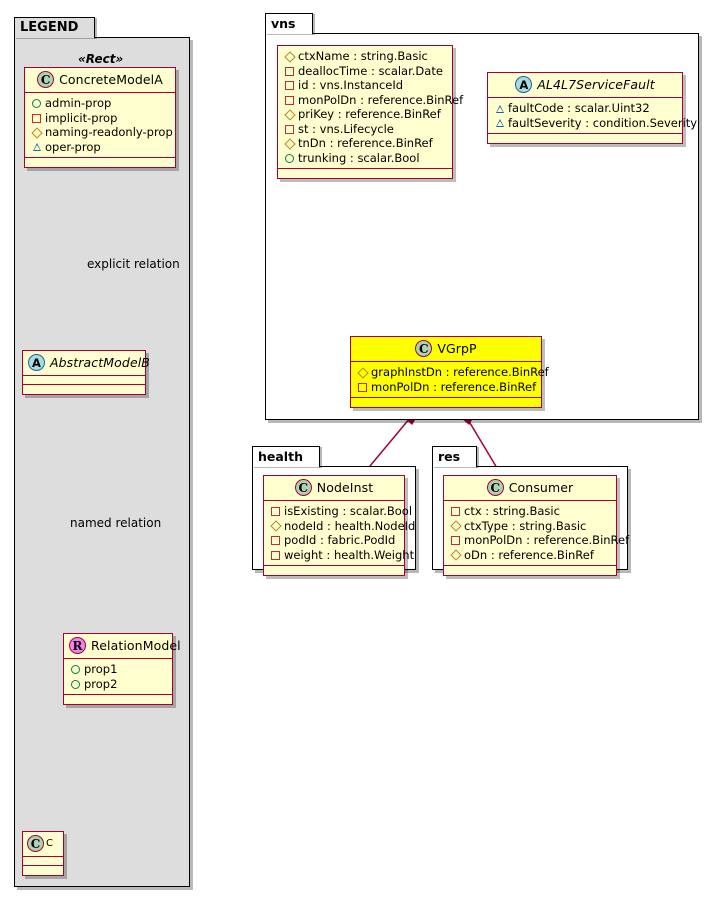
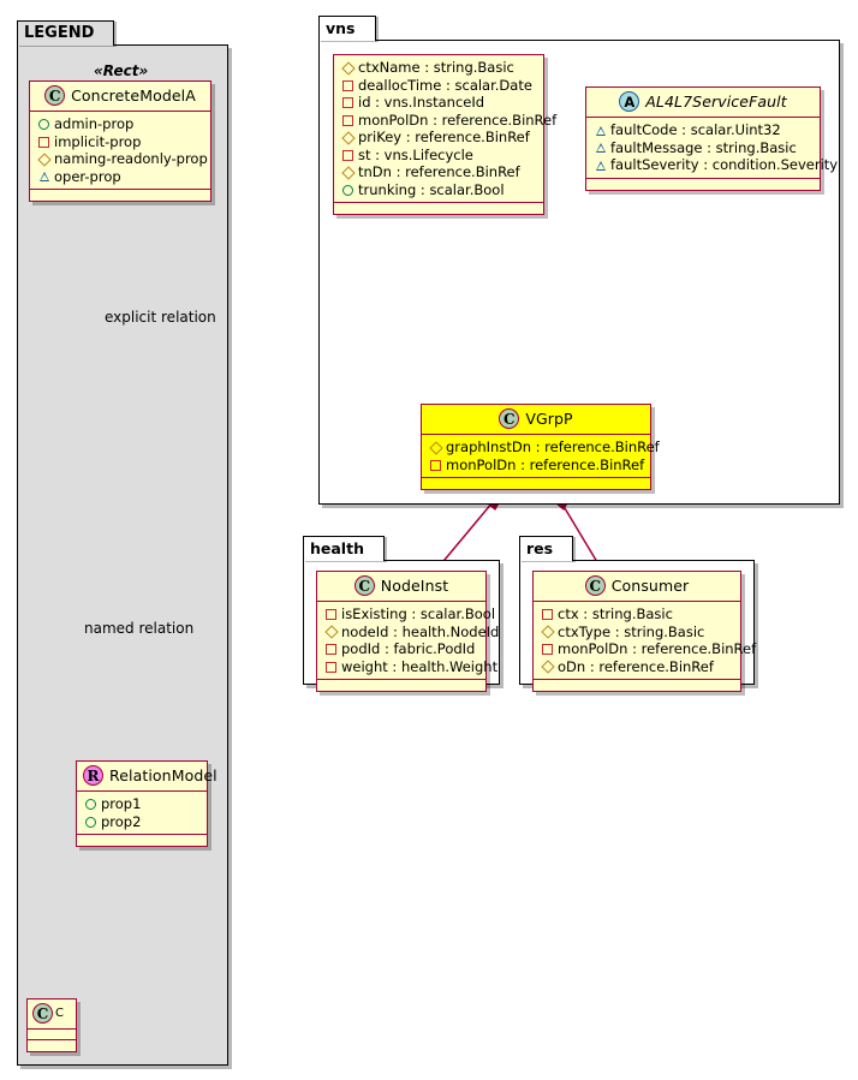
  LEGEND
  «Rect»
  C ConcreteModelA
  admin-prop
  implicit-prop
  naming-readonly-prop
  oper-prop
- A AbstractModelB
  R RelationModel
  prop1
  prop2
  C C
  explicit relation
  named relation
  vns
  ctxName : string.Basic
  deallocTime : scalar.Date
  id : vns.InstanceId
  monPolDn : reference.BinRef
  priKey : reference.BinRef
  st : vns.Lifecycle
  tnDn : reference.BinRef
  trunking : scalar.Bool
  A AL4L7ServiceFault
  faultCode : scalar.Uint32
+ faultMessage : string.Basic
  faultSeverity : condition.Severity
  C VGrpP
  graphInstDn : reference.BinRef
  monPolDn : reference.BinRef
  health
  C NodeInst
  isExisting : scalar.Bool
  nodeId : health.NodeId
  podId : fabric.PodId
  weight : health.Weight
  res
  C Consumer
  ctx : string.Basic
  ctxType : string.Basic
  monPolDn : reference.BinRef
  oDn : reference.BinRef
